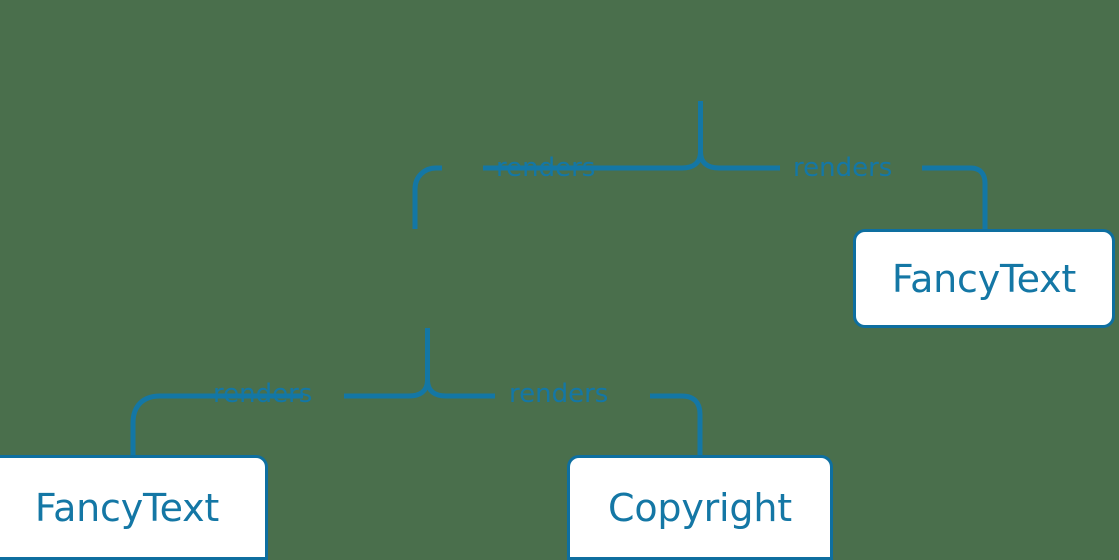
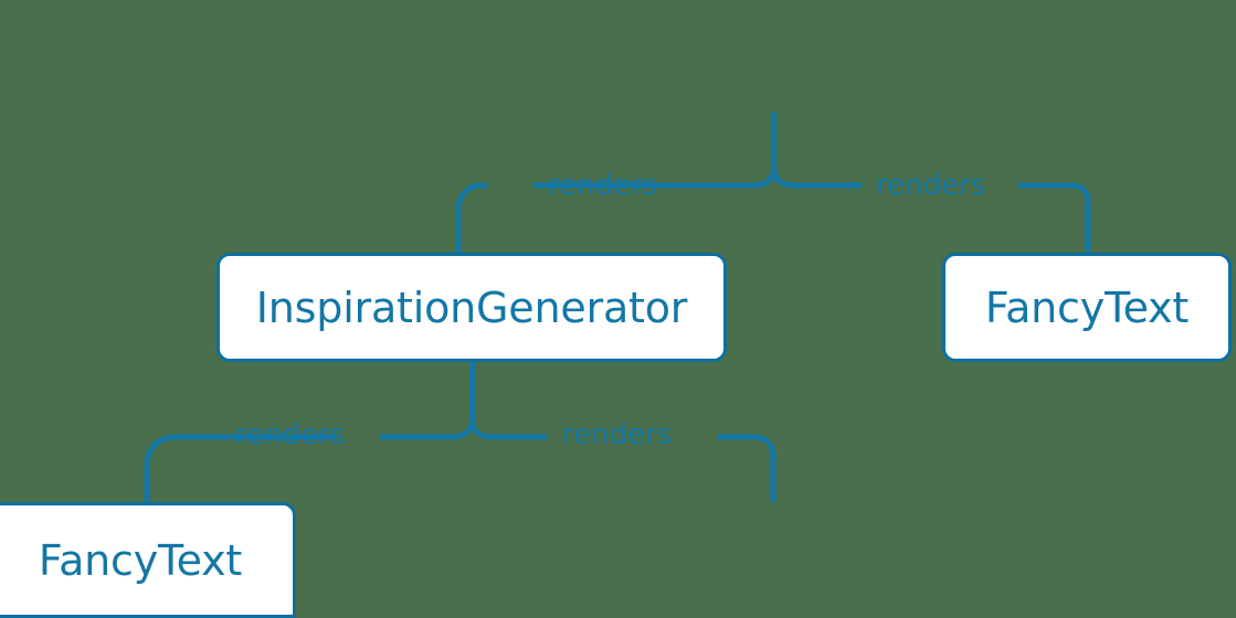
+ InspirationGenerator
  FancyText
  FancyText
- Copyright
  renders
  renders
  renders
  renders
